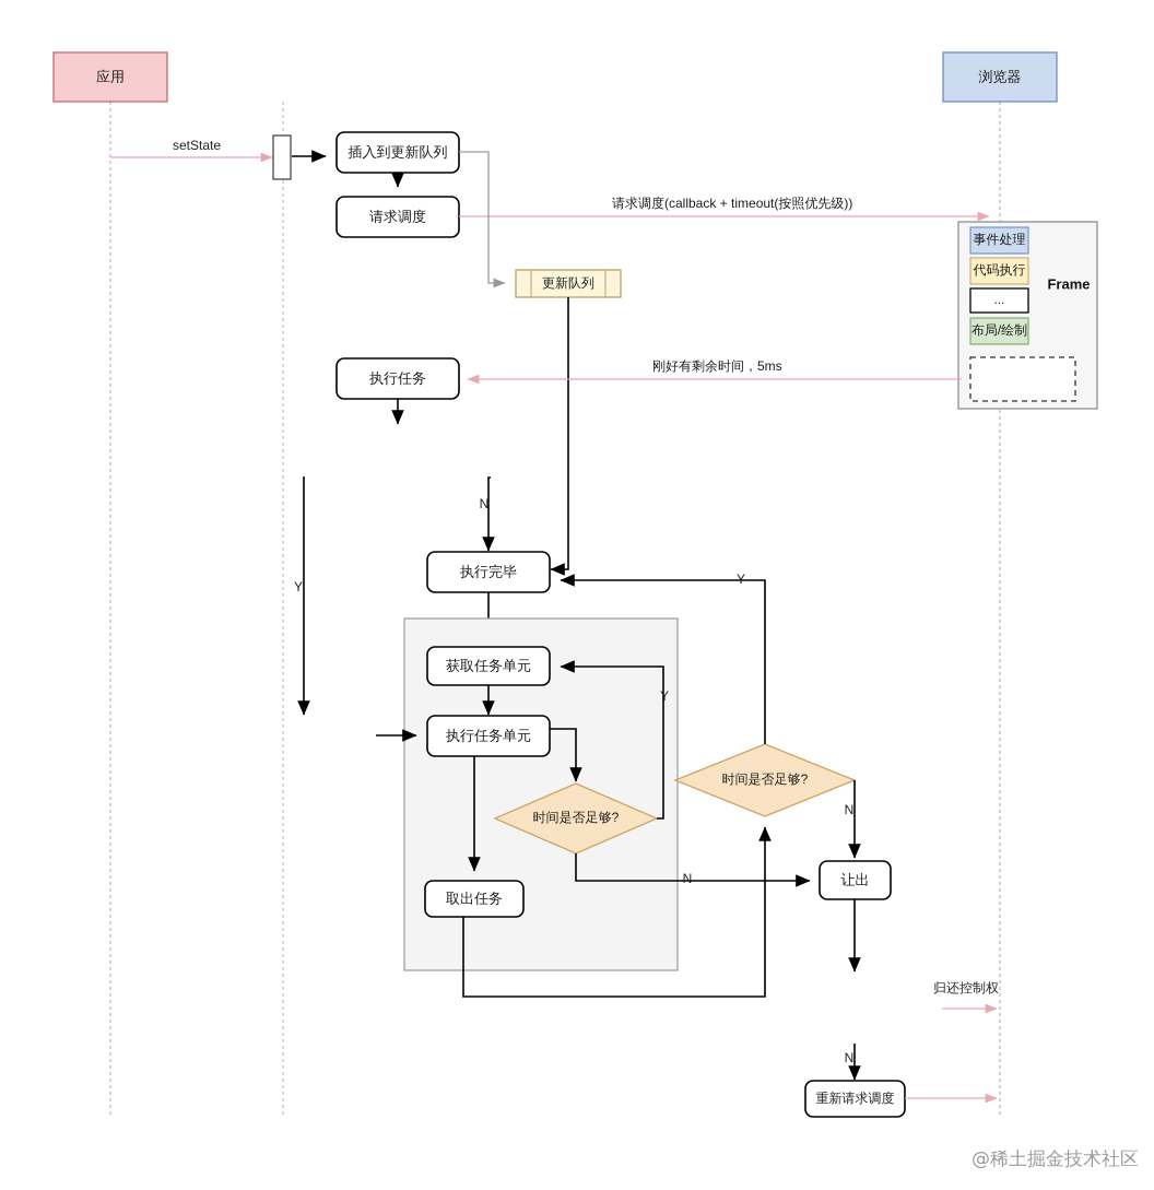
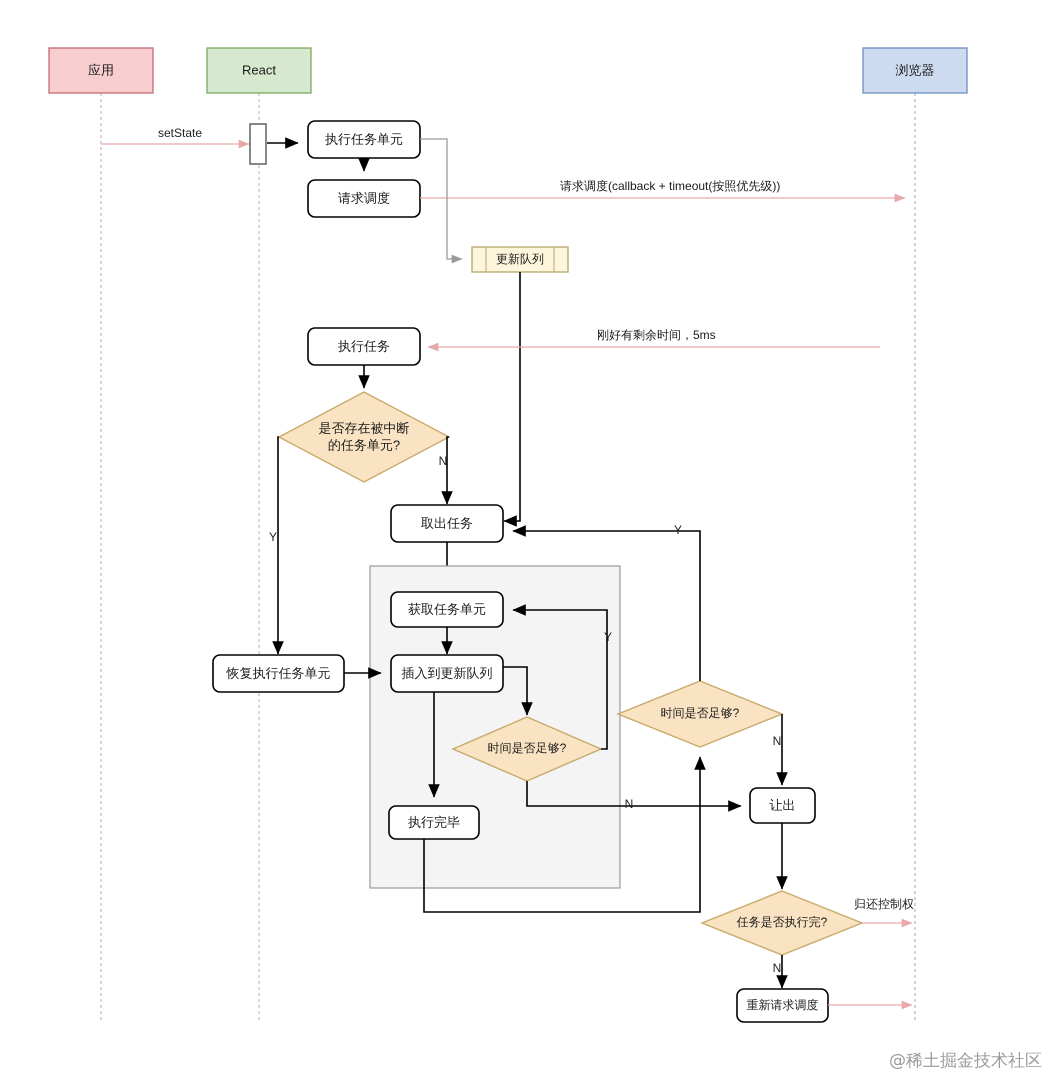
  应用
+ React
  浏览器
  setState
- 插入到更新队列
+ 执行任务单元
  请求调度
  请求调度(callback + timeout(按照优先级))
  更新队列
- Frame
- 事件处理
- 代码执行
- ...
- 布局/绘制
  刚好有剩余时间，5ms
  执行任务
+ 是否存在被中断
+ 的任务单元?
  N
  Y
- 执行完毕
+ 取出任务
  获取任务单元
- 执行任务单元
+ 插入到更新队列
+ 恢复执行任务单元
  时间是否足够?
  Y
  N
- 取出任务
+ 执行完毕
  时间是否足够?
  Y
  N
  让出
+ 任务是否执行完?
  归还控制权
  N
  重新请求调度
  @稀土掘金技术社区
